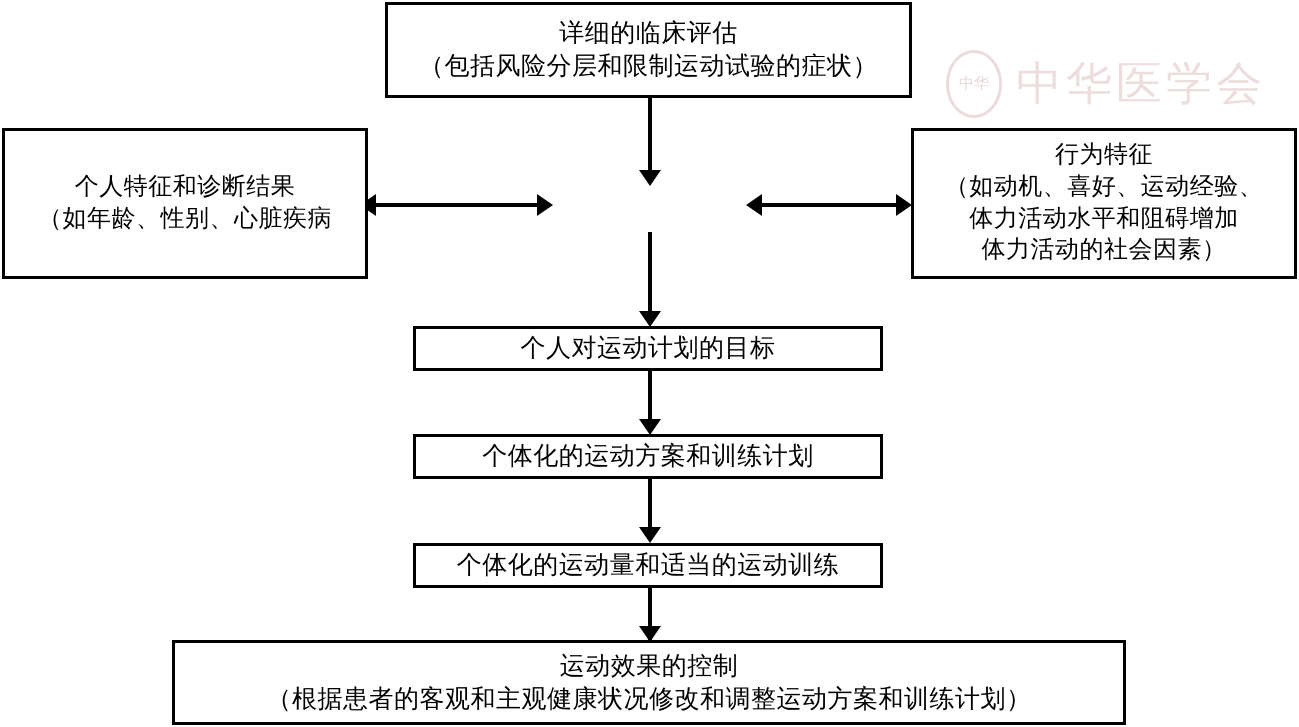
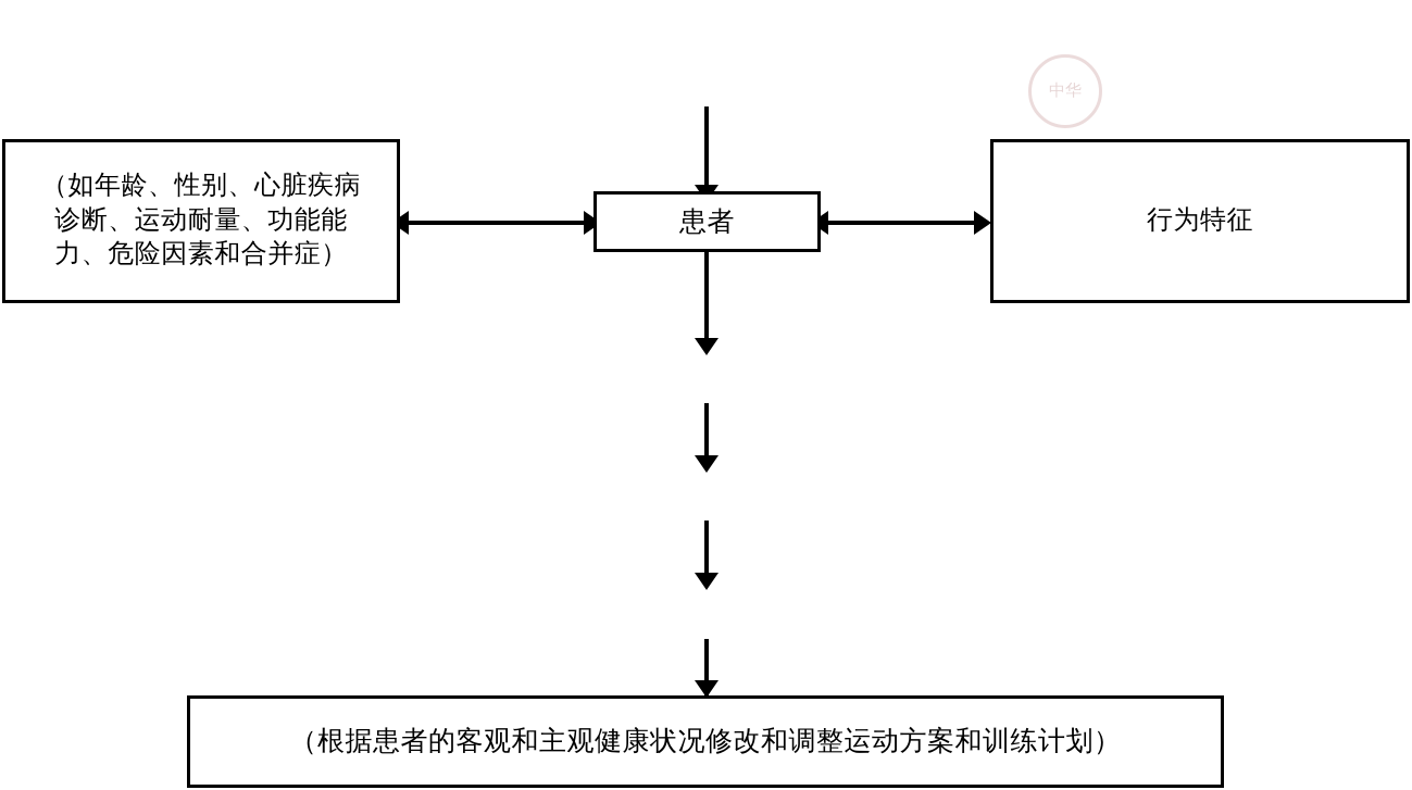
  中华
- 中华医学会
- 详细的临床评估
- （包括风险分层和限制运动试验的症状）
- 个人特征和诊断结果
  （如年龄、性别、心脏疾病
+ 诊断、运动耐量、功能能
+ 力、危险因素和合并症）
+ 患者
  行为特征
- （如动机、喜好、运动经验、
- 体力活动水平和阻碍增加
- 体力活动的社会因素）
- 个人对运动计划的目标
- 个体化的运动方案和训练计划
- 个体化的运动量和适当的运动训练
- 运动效果的控制
  （根据患者的客观和主观健康状况修改和调整运动方案和训练计划）
